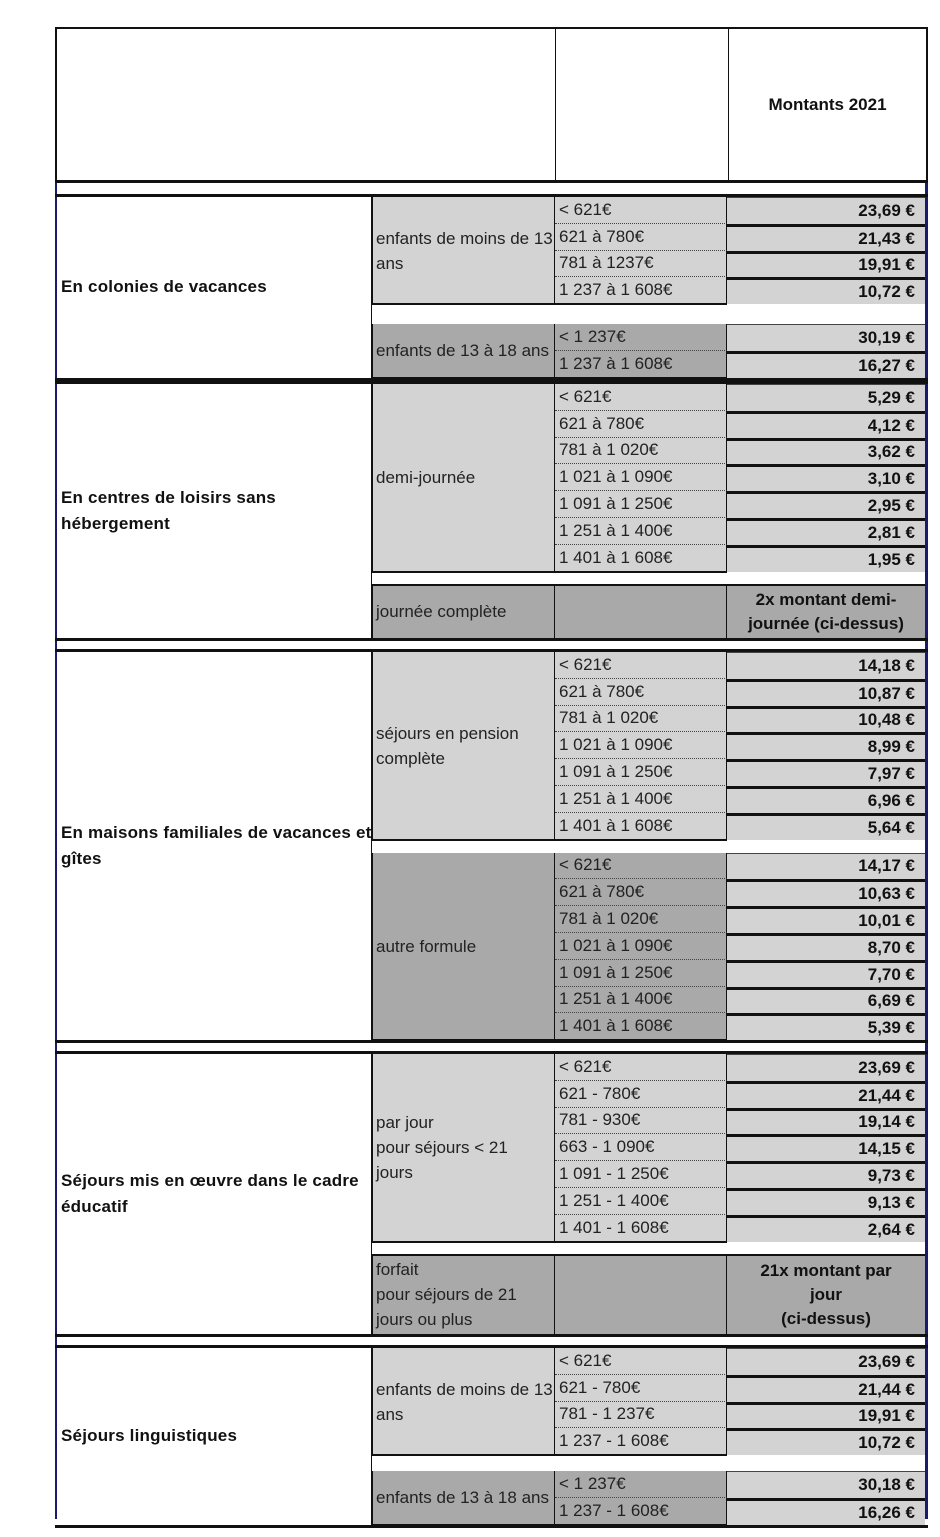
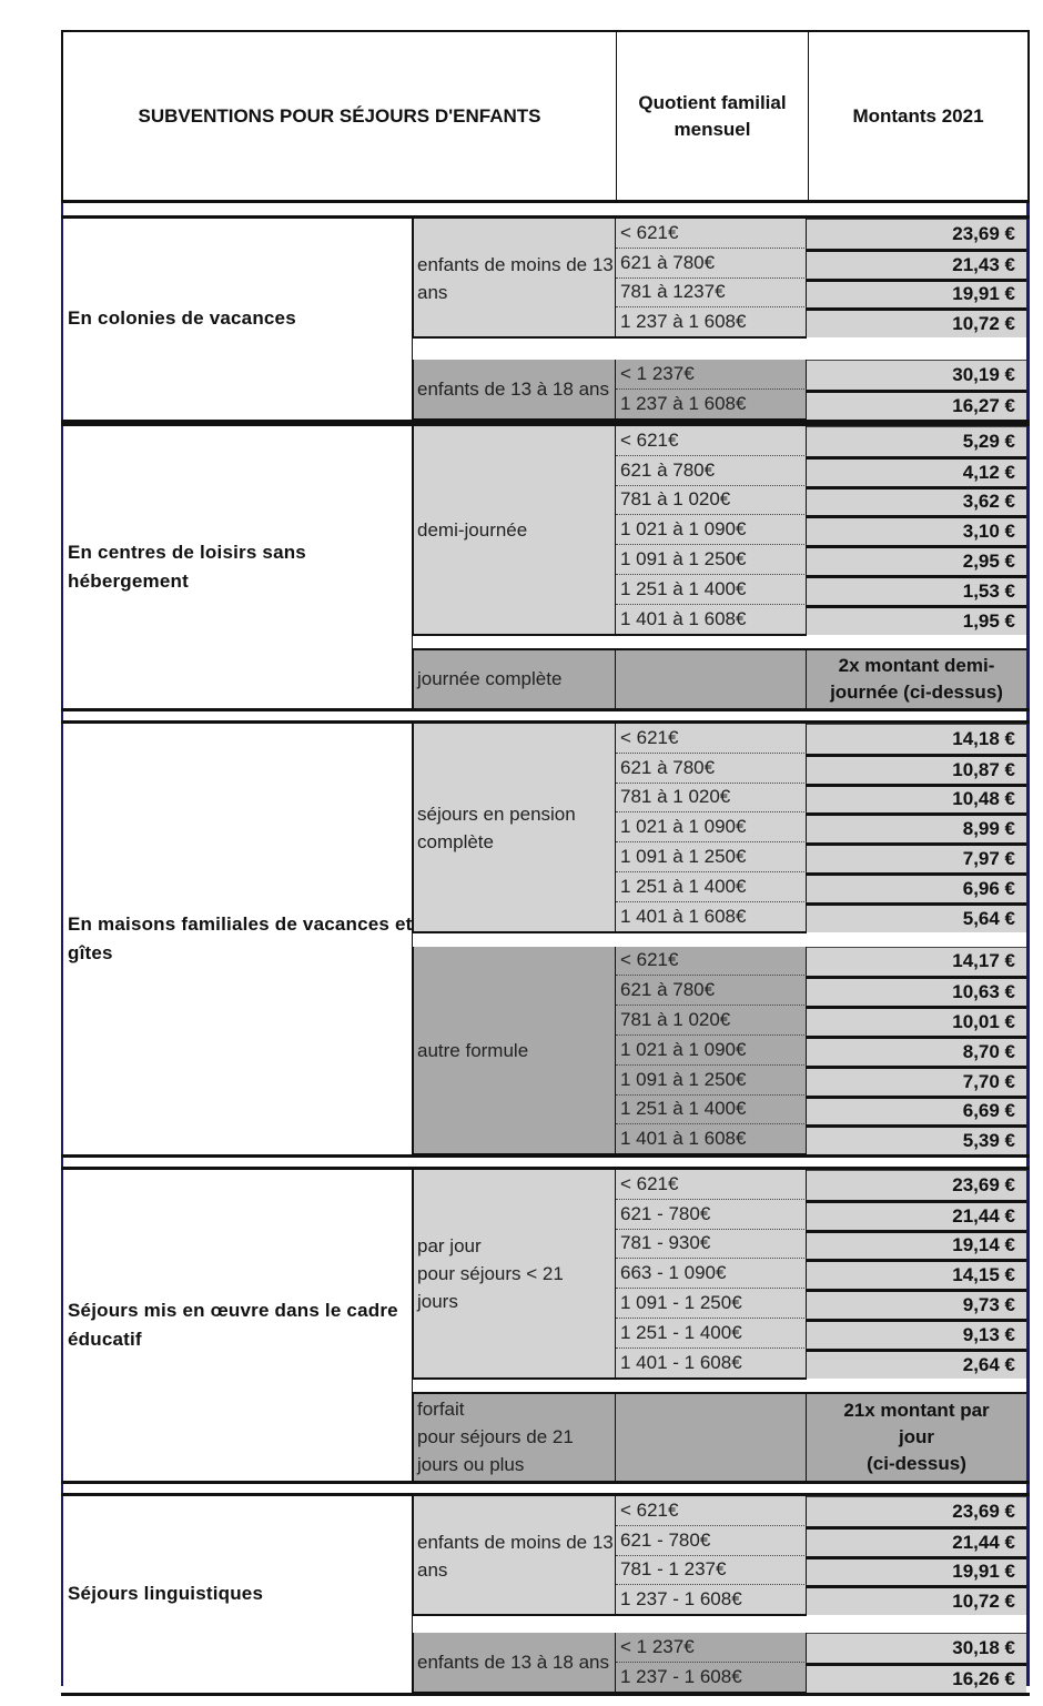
+ SUBVENTIONS POUR SÉJOURS D'ENFANTS
+ Quotient familial
+ mensuel
  Montants 2021
  En colonies de vacances
  enfants de moins de 13 ans
  < 621€
  23,69 €
  621 à 780€
  21,43 €
  781 à 1237€
  19,91 €
  1 237 à 1 608€
  10,72 €
  enfants de 13 à 18 ans
  < 1 237€
  30,19 €
  1 237 à 1 608€
  16,27 €
  En centres de loisirs sans hébergement
  demi-journée
  < 621€
  5,29 €
  621 à 780€
  4,12 €
  781 à 1 020€
  3,62 €
  1 021 à 1 090€
  3,10 €
  1 091 à 1 250€
  2,95 €
  1 251 à 1 400€
- 2,81 €
+ 1,53 €
  1 401 à 1 608€
  1,95 €
  journée complète
  2x montant demi-
  journée (ci-dessus)
  En maisons familiales de vacances et gîtes
  séjours en pension complète
  < 621€
  14,18 €
  621 à 780€
  10,87 €
  781 à 1 020€
  10,48 €
  1 021 à 1 090€
  8,99 €
  1 091 à 1 250€
  7,97 €
  1 251 à 1 400€
  6,96 €
  1 401 à 1 608€
  5,64 €
  autre formule
  < 621€
  14,17 €
  621 à 780€
  10,63 €
  781 à 1 020€
  10,01 €
  1 021 à 1 090€
  8,70 €
  1 091 à 1 250€
  7,70 €
  1 251 à 1 400€
  6,69 €
  1 401 à 1 608€
  5,39 €
  Séjours mis en œuvre dans le cadre éducatif
  par jour
  pour séjours < 21
  jours
  < 621€
  23,69 €
  621 - 780€
  21,44 €
  781 - 930€
  19,14 €
  663 - 1 090€
  14,15 €
  1 091 - 1 250€
  9,73 €
  1 251 - 1 400€
  9,13 €
  1 401 - 1 608€
  2,64 €
  forfait
  pour séjours de 21
  jours ou plus
  21x montant par
  jour
  (ci-dessus)
  Séjours linguistiques
  enfants de moins de 13 ans
  < 621€
  23,69 €
  621 - 780€
  21,44 €
  781 - 1 237€
  19,91 €
  1 237 - 1 608€
  10,72 €
  enfants de 13 à 18 ans
  < 1 237€
  30,18 €
  1 237 - 1 608€
  16,26 €
